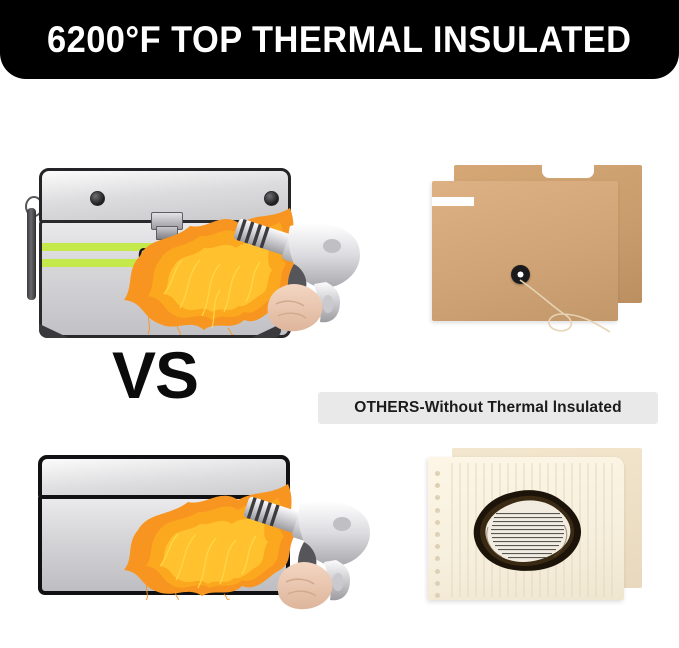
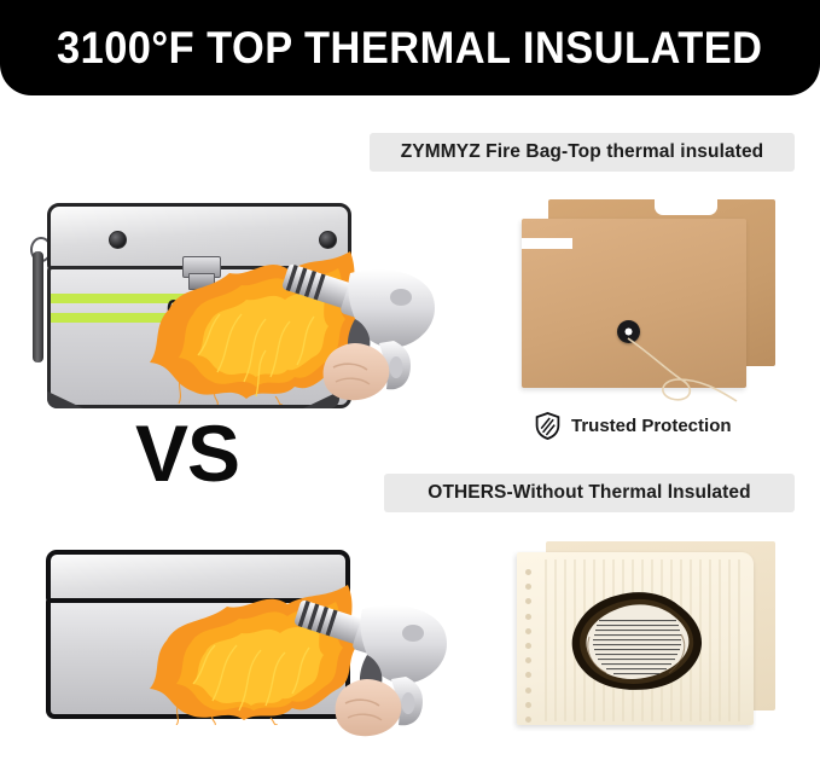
- 6200°F TOP THERMAL INSULATED
+ 3100°F TOP THERMAL INSULATED
+ ZYMMYZ Fire Bag-Top thermal insulated
+ Trusted Protection
  VS
  OTHERS-Without Thermal lnsulated
